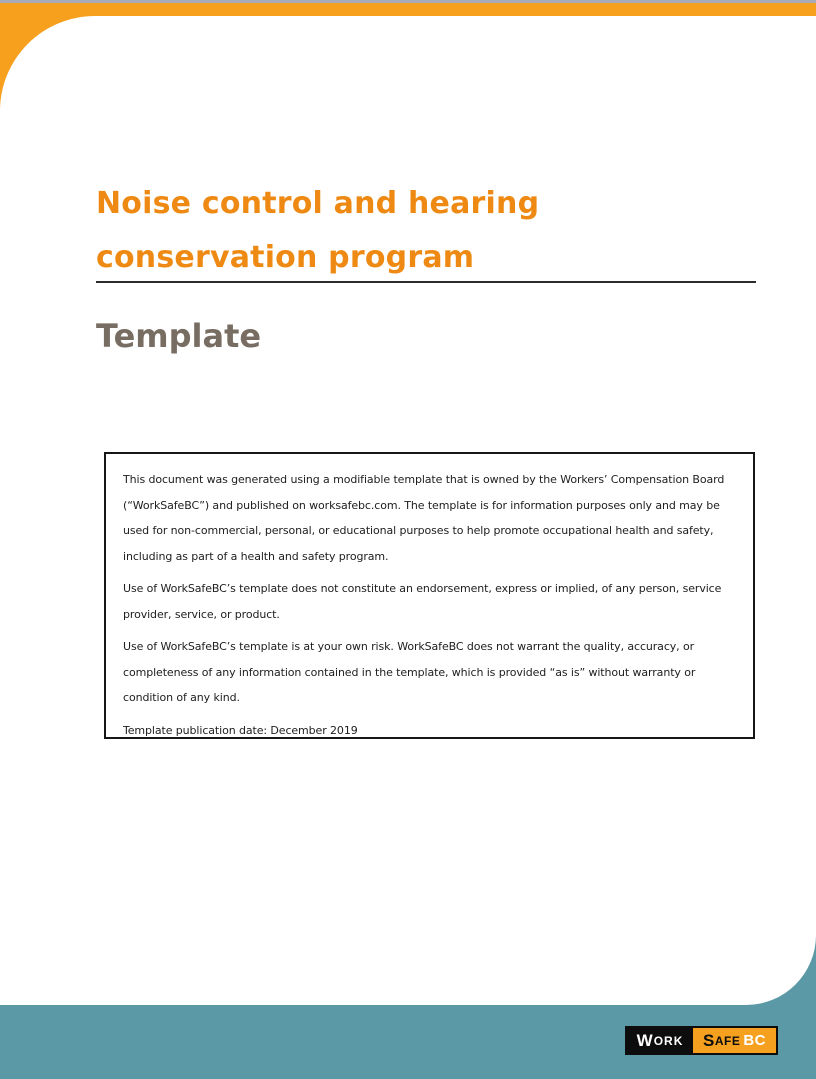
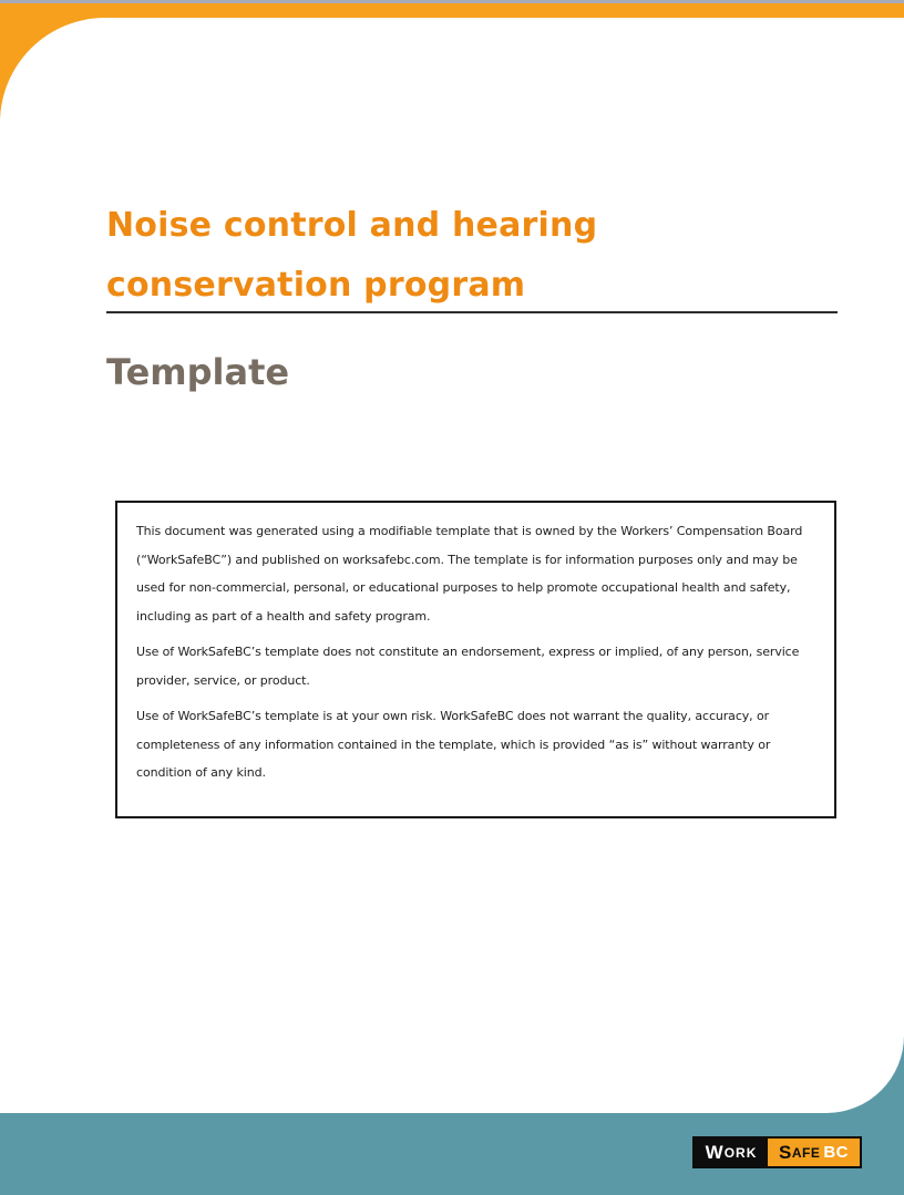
  Noise control and hearing
  conservation program
  Template
  This document was generated using a modifiable template that is owned by the Workers’ Compensation Board (“WorkSafeBC”) and published on worksafebc.com. The template is for information purposes only and may be used for non-commercial, personal, or educational purposes to help promote occupational health and safety, including as part of a health and safety program.
  Use of WorkSafeBC’s template does not constitute an endorsement, express or implied, of any person, service provider, service, or product.
  Use of WorkSafeBC’s template is at your own risk. WorkSafeBC does not warrant the quality, accuracy, or completeness of any information contained in the template, which is provided “as is” without warranty or condition of any kind.
- Template publication date: December 2019
  W
  ORK
  S
  AFE
  BC
